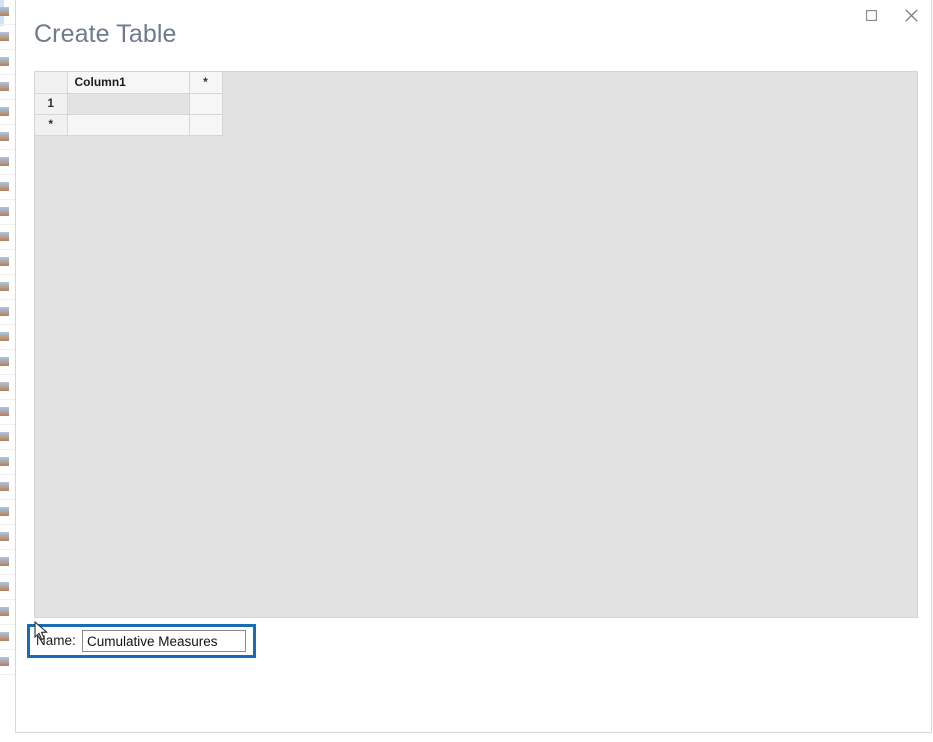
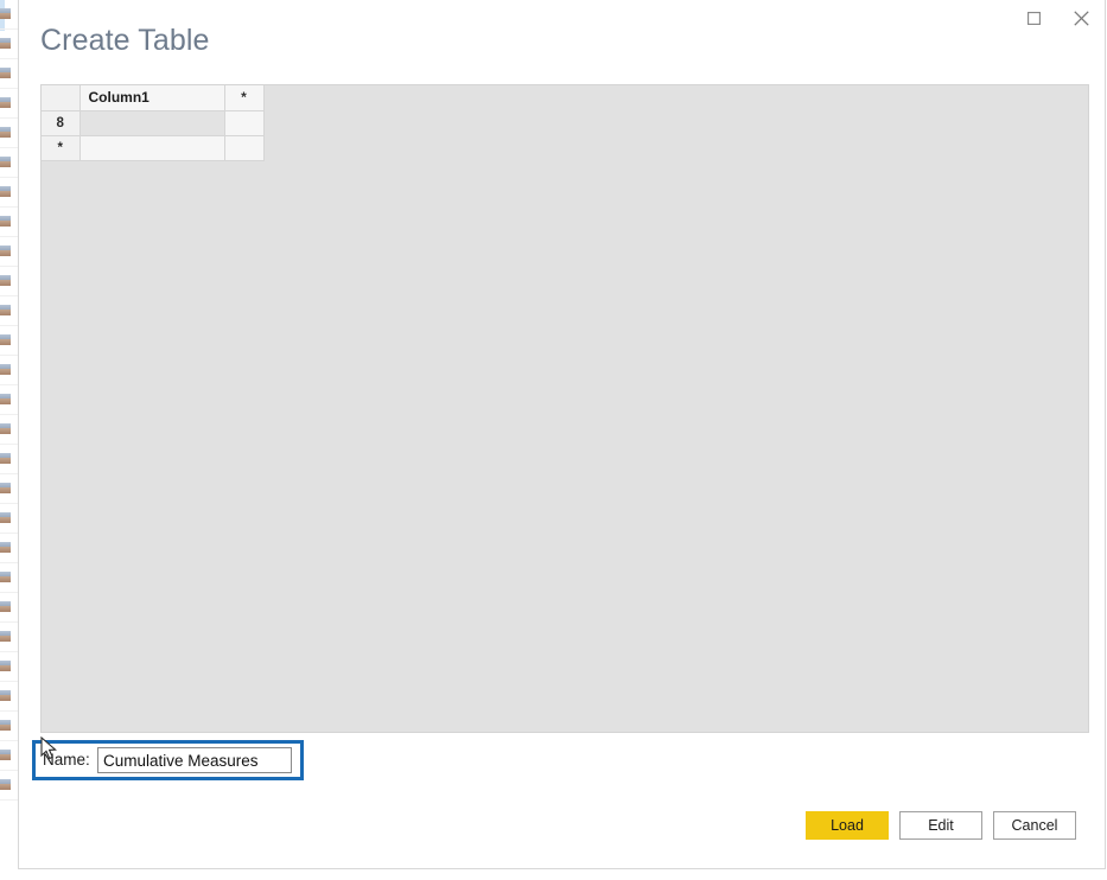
  Create Table
  	Column1	*
- 1
+ 8
  *
  Name:
  Cumulative Measures
+ Load
+ Edit
+ Cancel
